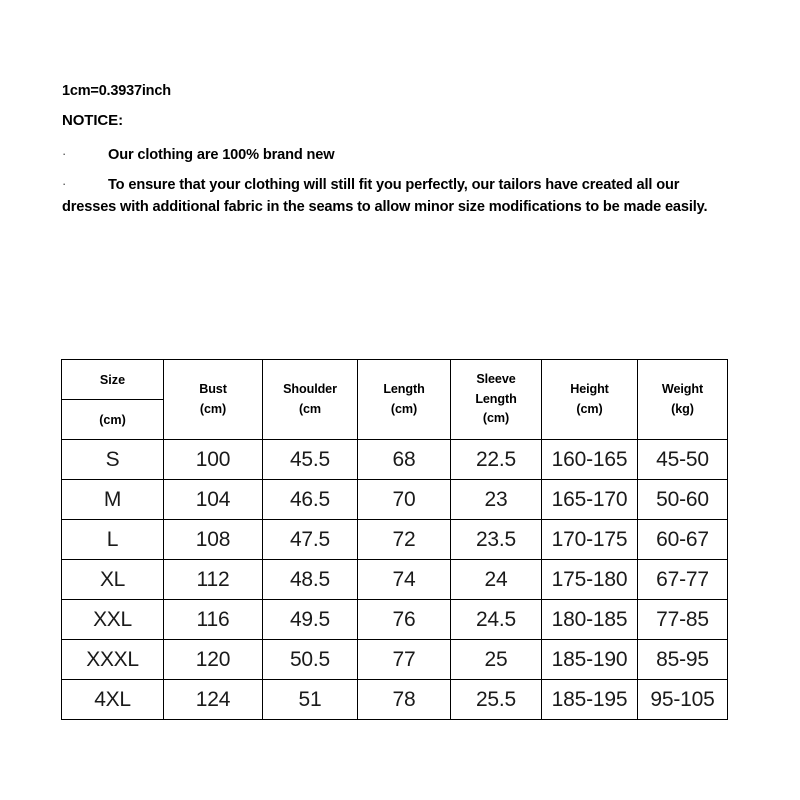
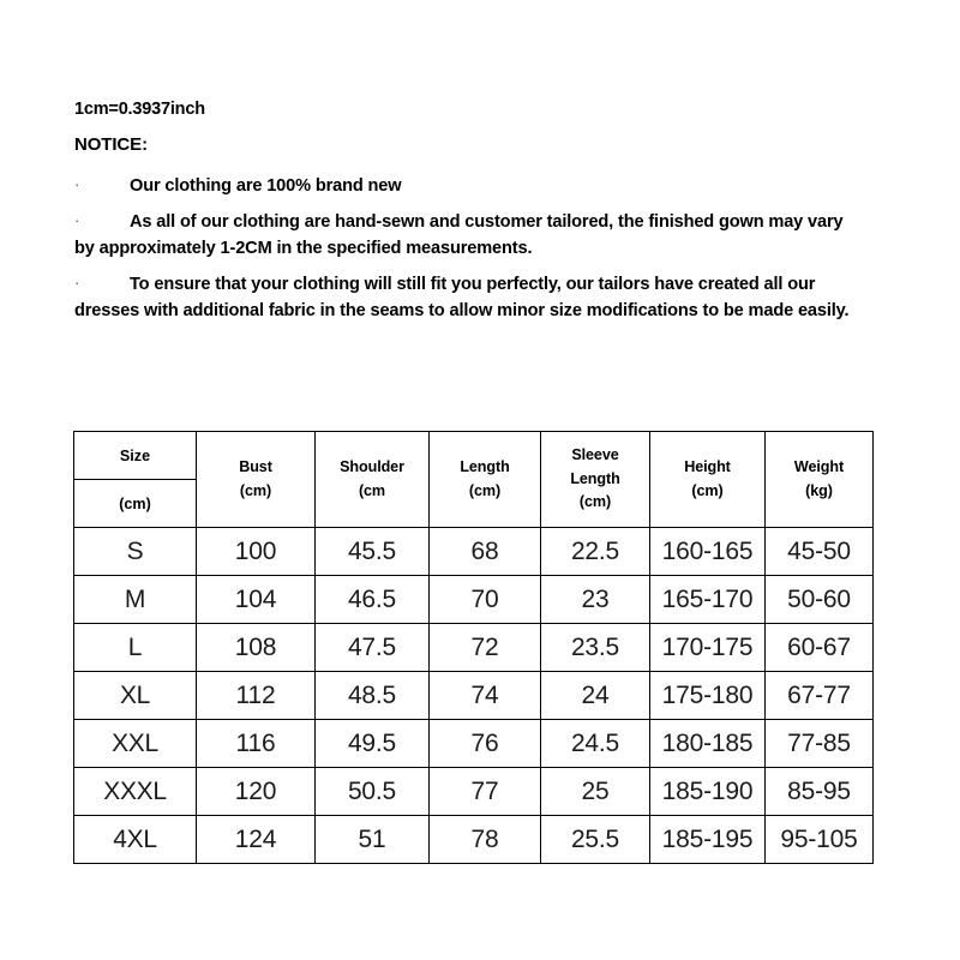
  1cm=0.3937inch
  NOTICE:
  · Our clothing are 100% brand new
+ · As all of our clothing are hand-sewn and customer tailored, the finished gown may vary by approximately 1-2CM in the specified measurements.
  · To ensure that your clothing will still fit you perfectly, our tailors have created all our dresses with additional fabric in the seams to allow minor size modifications to be made easily.
  Size (cm)	Bust (cm)	Shoulder (cm	Length (cm)	Sleeve Length (cm)	Height (cm)	Weight (kg)
  S	100	45.5	68	22.5	160-165	45-50
  M	104	46.5	70	23	165-170	50-60
  L	108	47.5	72	23.5	170-175	60-67
  XL	112	48.5	74	24	175-180	67-77
  XXL	116	49.5	76	24.5	180-185	77-85
  XXXL	120	50.5	77	25	185-190	85-95
  4XL	124	51	78	25.5	185-195	95-105
